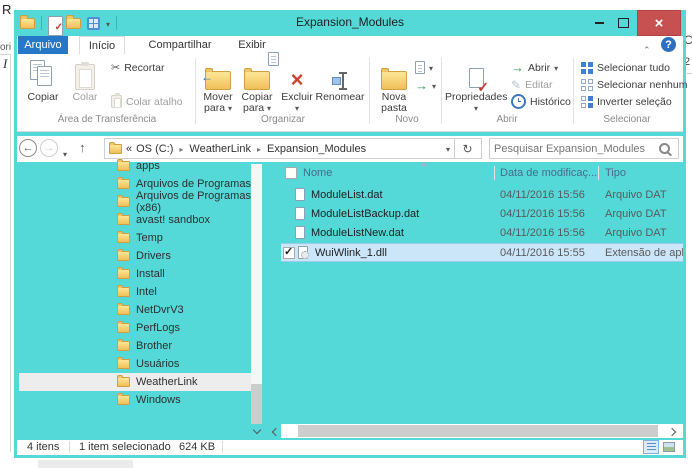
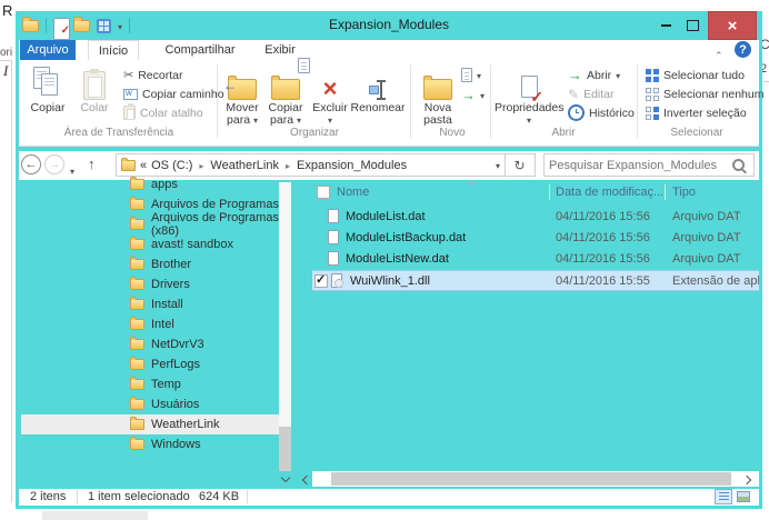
  R
  ori
  I
  2
  ✓
  Expansion_Modules
  ×
  Arquivo
  Início
  Compartilhar
  Exibir
  ⌃
  ?
  Copiar
  Colar
  Recortar
+ Copiar caminho
  Colar atalho
  Área de Transferência
  Mover
  para
  Copiar
  para
  Excluir
  Renomear
  Organizar
  Nova
  pasta
  Novo
  ✓
  Propriedades
  Abrir
  Editar
  Histórico
  Abrir
  Selecionar tudo
  Selecionar nenhum
  Inverter seleção
  Selecionar
  ←
  →
  ↑
  «
  OS (C:)
  WeatherLink
  Expansion_Modules
  ↻
  Pesquisar Expansion_Modules
  apps
  Arquivos de Programas
  Arquivos de Programas (x86)
  avast! sandbox
- Temp
+ Brother
  Drivers
  Install
  Intel
  NetDvrV3
  PerfLogs
- Brother
+ Temp
  Usuários
  WeatherLink
  Windows
  Nome
  Data de modificaç...
  Tipo
  ModuleList.dat
  04/11/2016 15:56
  Arquivo DAT
  ModuleListBackup.dat
  04/11/2016 15:56
  Arquivo DAT
  ModuleListNew.dat
  04/11/2016 15:56
  Arquivo DAT
  WuiWlink_1.dll
  04/11/2016 15:55
  Extensão de apl
- 4 itens
+ 2 itens
  1 item selecionado
  624 KB
